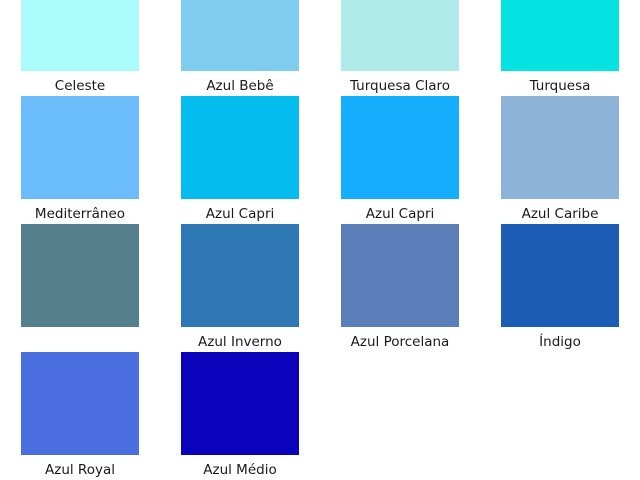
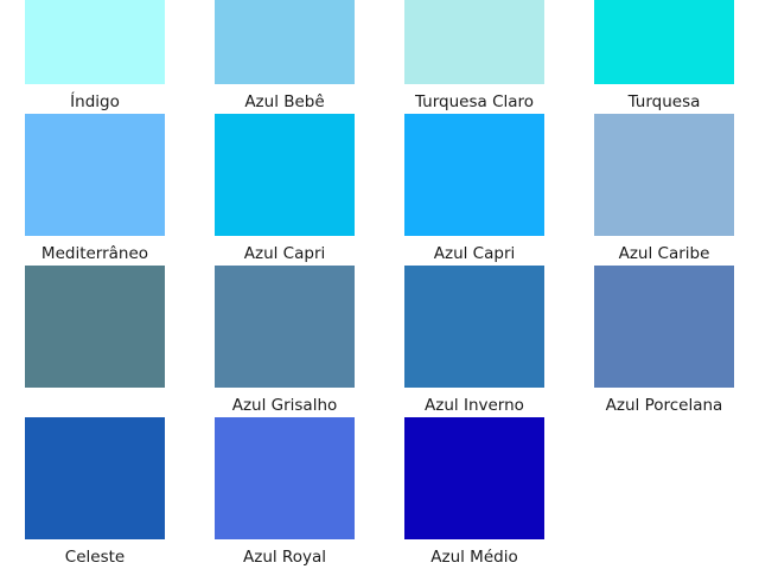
- Celeste
+ Índigo
  Azul Bebê
  Turquesa Claro
  Turquesa
  Mediterrâneo
  Azul Capri
  Azul Capri
  Azul Caribe
+ Azul Grisalho
  Azul Inverno
  Azul Porcelana
- Índigo
+ Celeste
  Azul Royal
  Azul Médio
